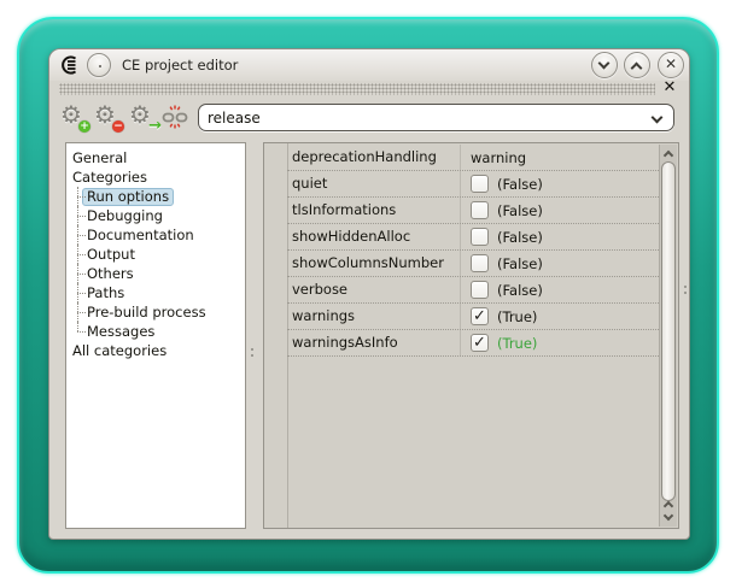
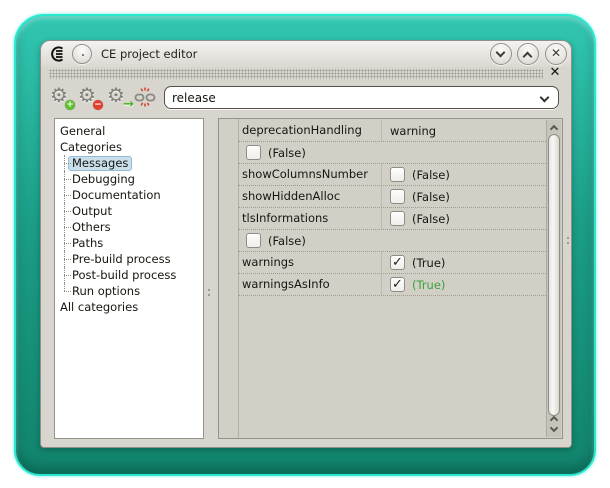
  CE project editor
  ✕
  ✕
  ⚙
  +
  ⚙
  −
  ⚙
  →
  release
  General
  Categories
- Run options
+ Messages
  Debugging
  Documentation
  Output
  Others
  Paths
  Pre-build process
+ Post-build process
- Messages
+ Run options
  All categories
  deprecationHandling
  warning
- quiet
  (False)
- tlsInformations
+ showColumnsNumber
  (False)
  showHiddenAlloc
  (False)
- showColumnsNumber
+ tlsInformations
  (False)
- verbose
  (False)
  warnings
  ✓
  (True)
  warningsAsInfo
  ✓
  (True)
